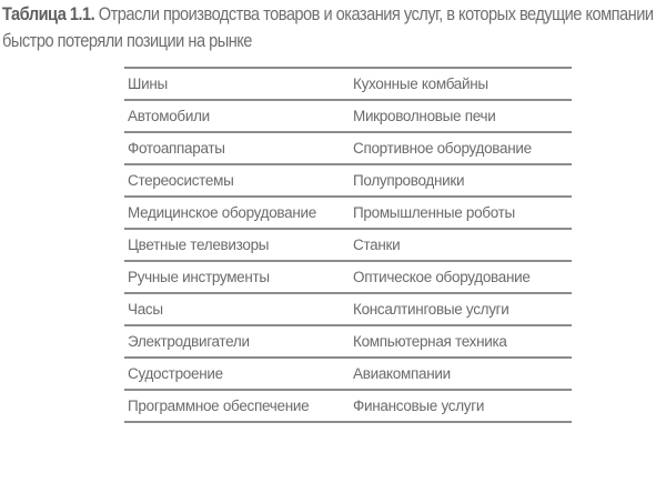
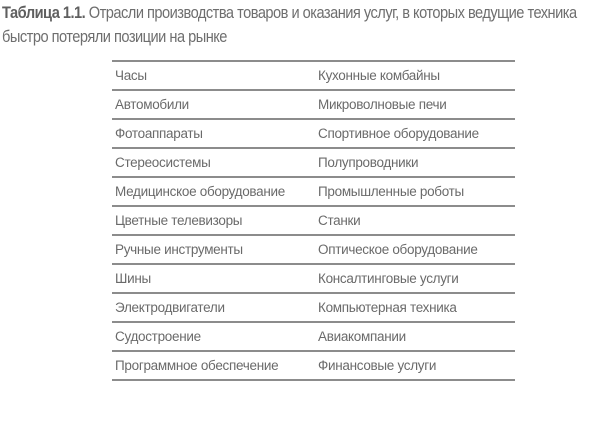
- Таблица 1.1. Отрасли производства товаров и оказания услуг, в которых ведущие компании быстро потеряли позиции на рынке
+ Таблица 1.1. Отрасли производства товаров и оказания услуг, в которых ведущие техника быстро потеряли позиции на рынке
- Шины
+ Часы
  Кухонные комбайны
  Автомобили
  Микроволновые печи
  Фотоаппараты
  Спортивное оборудование
  Стереосистемы
  Полупроводники
  Медицинское оборудование
  Промышленные роботы
  Цветные телевизоры
  Станки
  Ручные инструменты
  Оптическое оборудование
- Часы
+ Шины
  Консалтинговые услуги
  Электродвигатели
  Компьютерная техника
  Судостроение
  Авиакомпании
  Программное обеспечение
  Финансовые услуги
